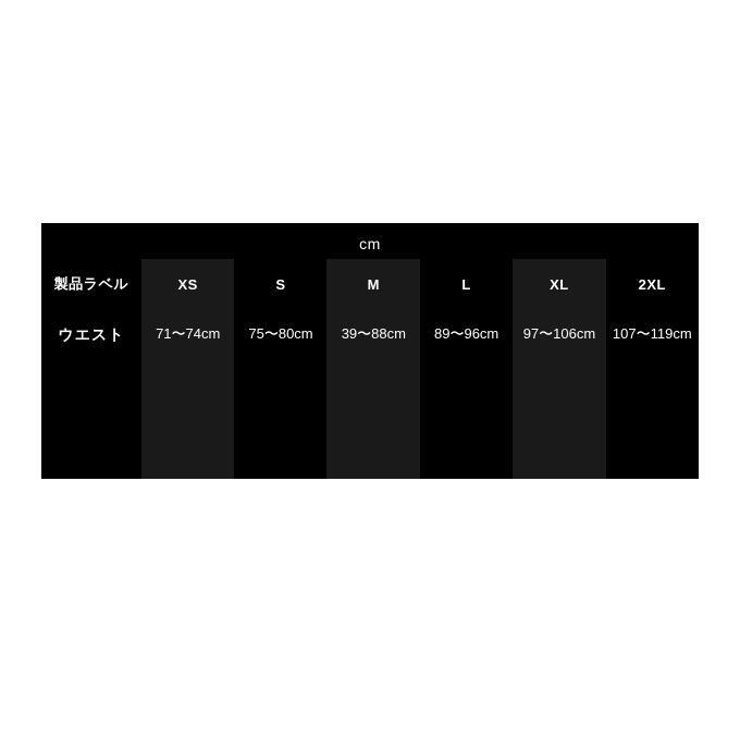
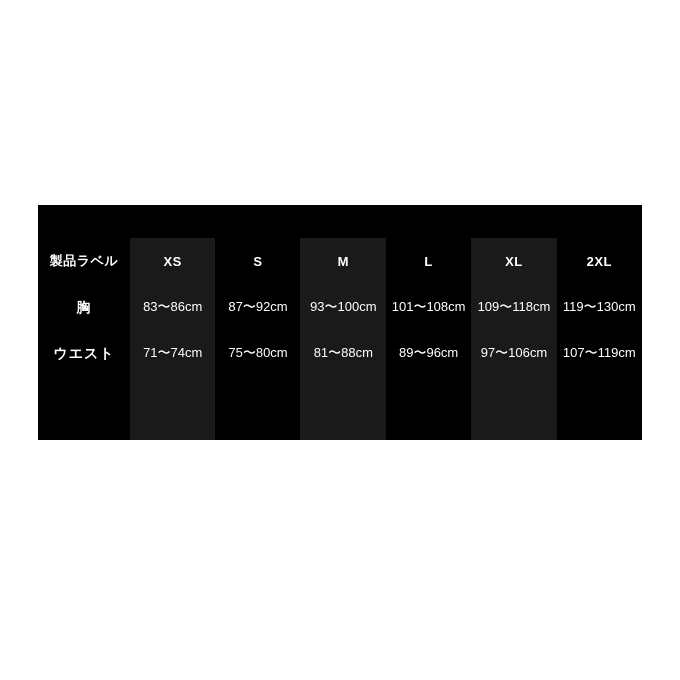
- cm
  製品ラベル	XS	S	M	L	XL	2XL
+ 胸	83〜86cm	87〜92cm	93〜100cm	101〜108cm	109〜118cm	119〜130cm
- ウエスト	71〜74cm	75〜80cm	39〜88cm	89〜96cm	97〜106cm	107〜119cm
+ ウエスト	71〜74cm	75〜80cm	81〜88cm	89〜96cm	97〜106cm	107〜119cm
